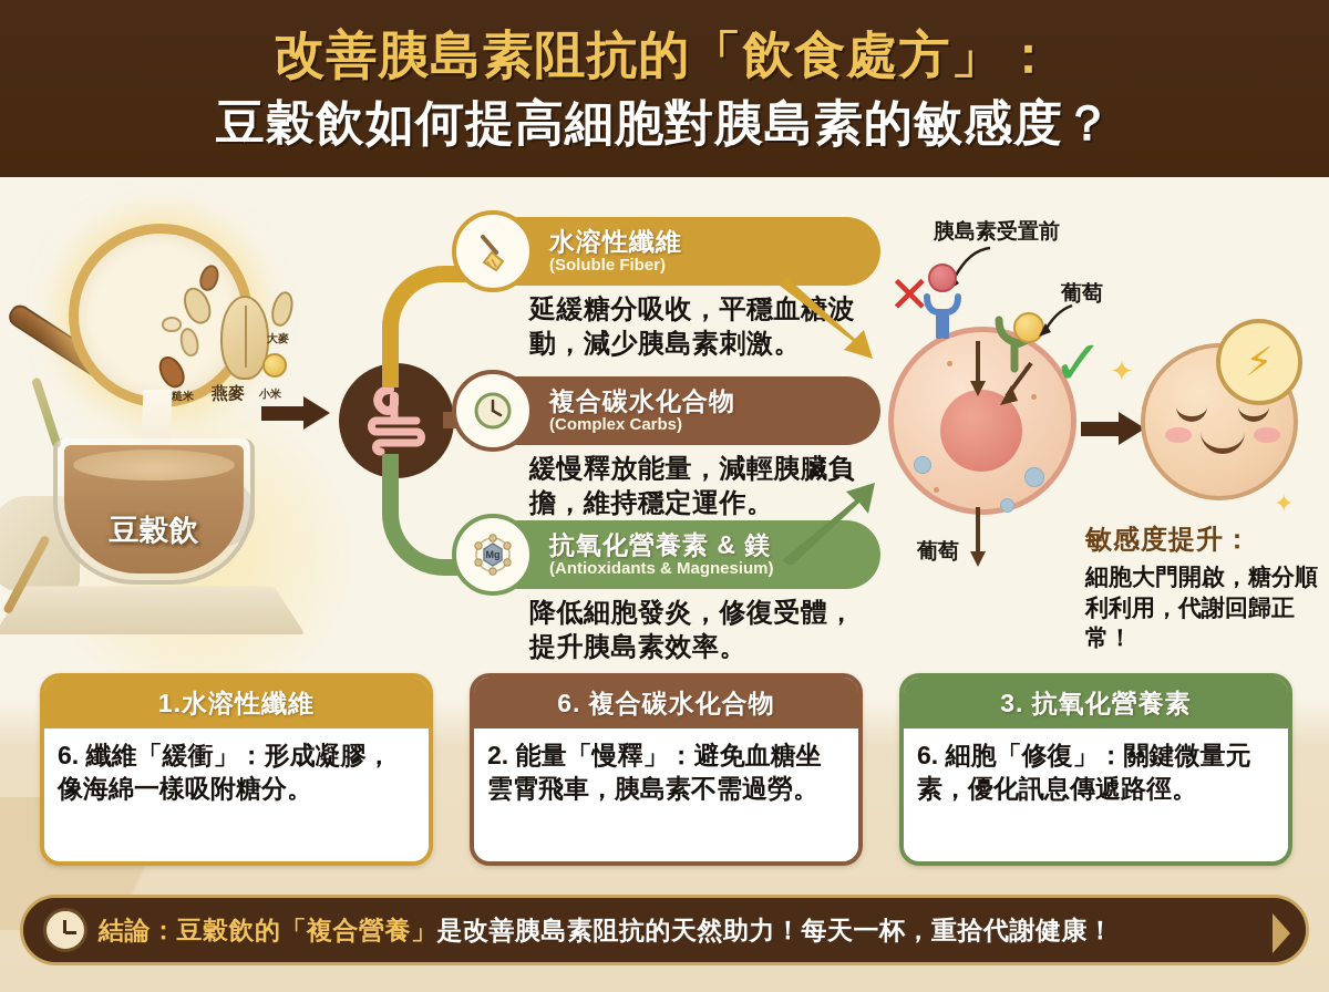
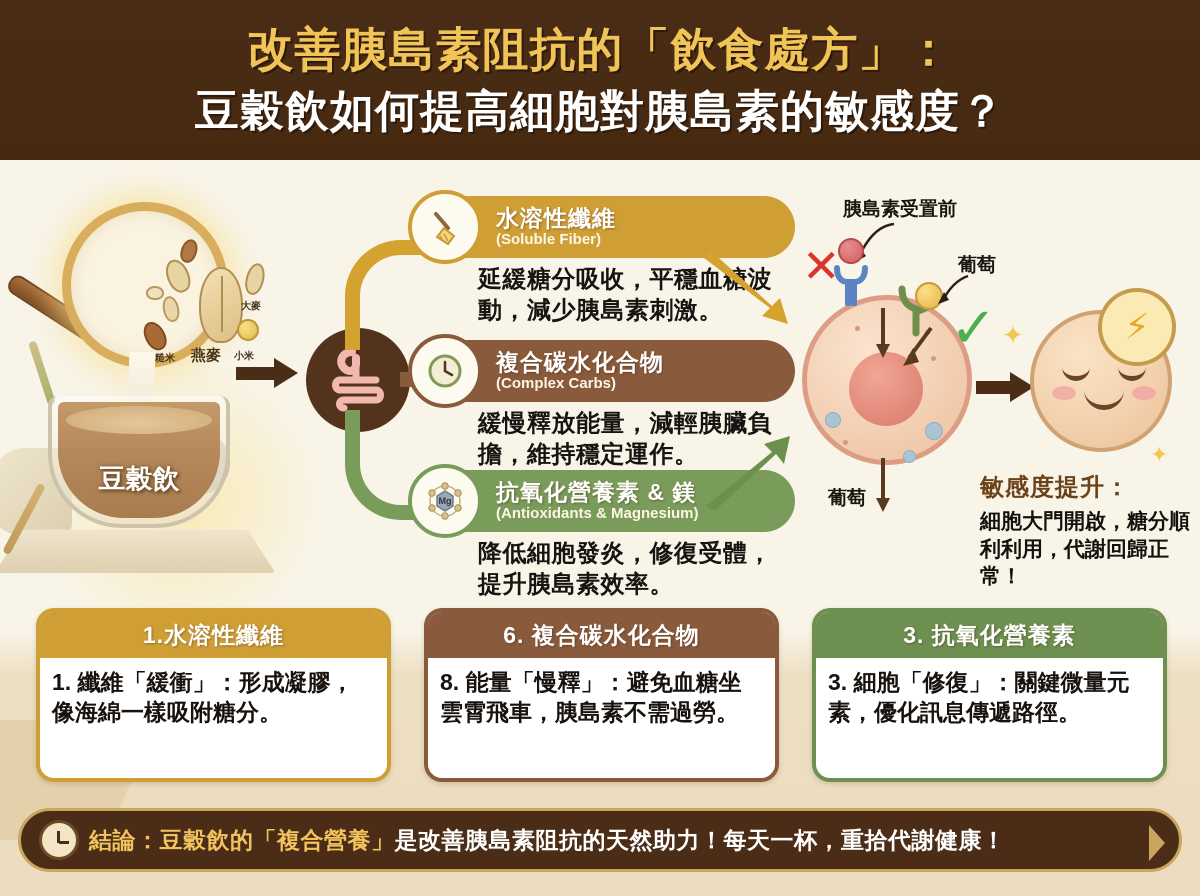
  改善胰島素阻抗的「飲食處方」：
  豆穀飲如何提高細胞對胰島素的敏感度？
  糙米
  燕麥
  小米
  大麥
  豆穀飲
  水溶性纖維
  (Soluble Fiber)
  延緩糖分吸收，平穩血波動，減少胰島素刺激。
  複合碳水化合物
  (Complex Carbs)
  緩慢釋放能量，減輕胰臟負擔，維持穩定運作。
  Mg
  抗氧化營養素 & 鎂
  (Antioxidants & Magnesium)
  降低細胞發炎，修復受體，提升胰島素效率。
  胰島素受置前
  ✕
  ✓
  葡萄
  葡萄
  ✦
  ✦
  ⚡
  敏感度提升：
  細胞大門開啟，糖分順利利用，代謝回歸正常！
  1.水溶性纖維
- 6. 纖維「緩衝」：形成凝膠，像海綿一樣吸附糖分。
+ 1. 纖維「緩衝」：形成凝膠，像海綿一樣吸附糖分。
  6. 複合碳水化合物
- 2. 能量「慢釋」：避免血糖坐雲霄飛車，胰島素不需過勞。
+ 8. 能量「慢釋」：避免血糖坐雲霄飛車，胰島素不需過勞。
  3. 抗氧化營養素
- 6. 細胞「修復」：關鍵微量元素，優化訊息傳遞路徑。
+ 3. 細胞「修復」：關鍵微量元素，優化訊息傳遞路徑。
  結論：豆穀飲的「複合營養」是改善胰島素阻抗的天然助力！每天一杯，重拾代謝健康！
